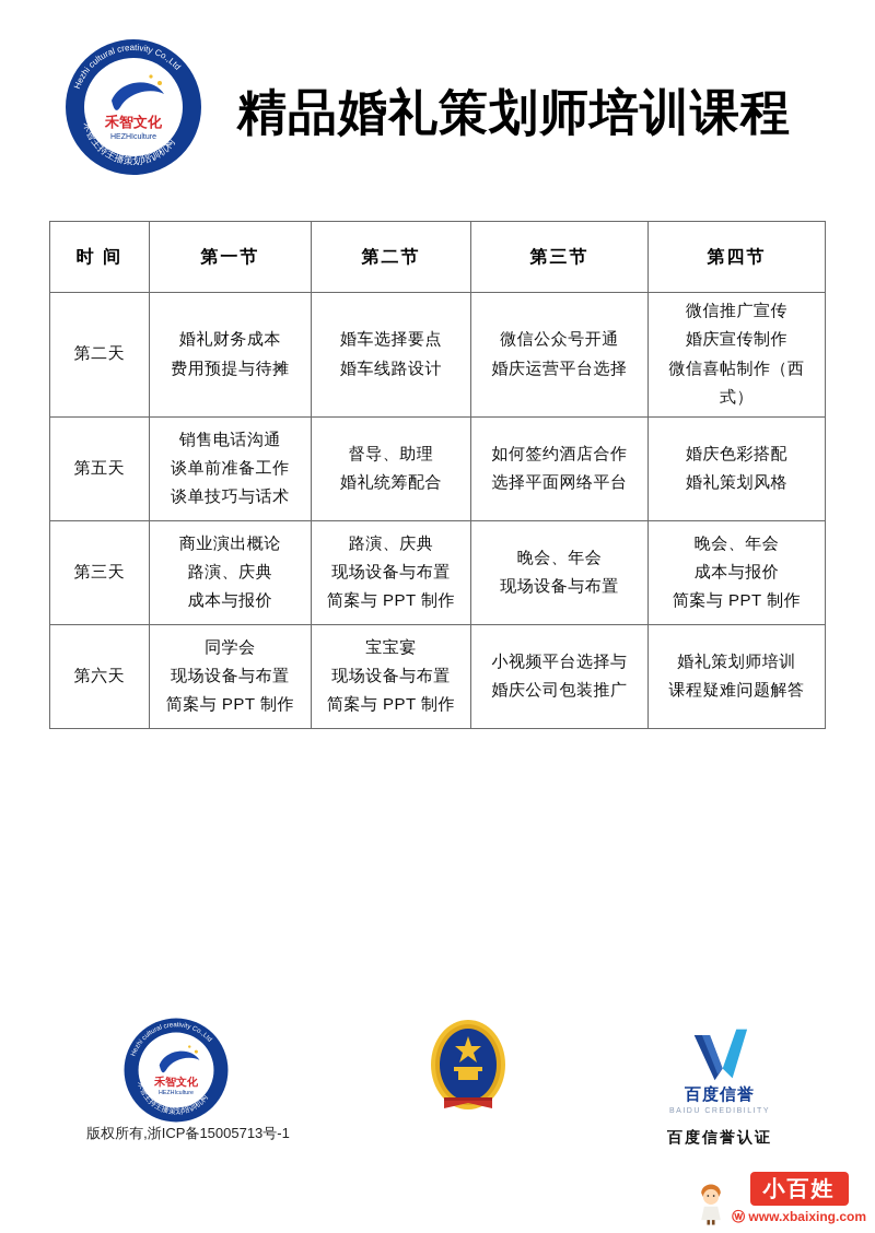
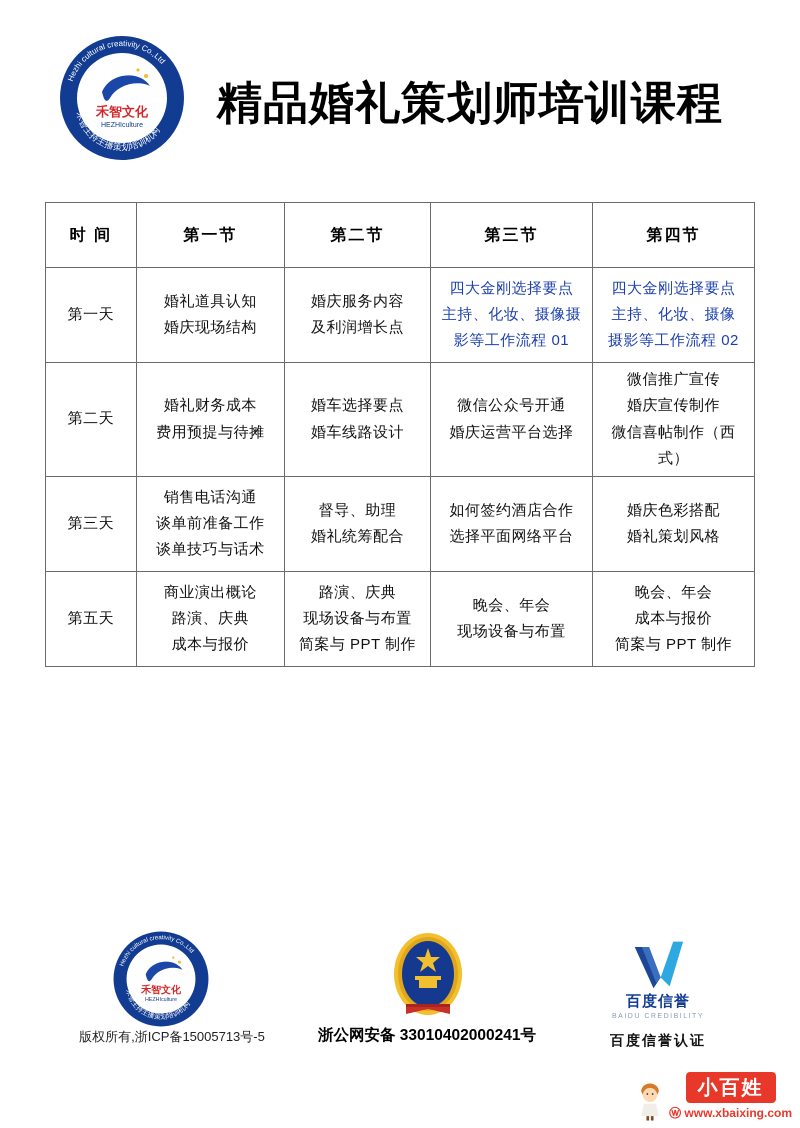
  精品婚礼策划师培训课程
  时 间	第一节	第二节	第三节	第四节
+ 第一天	婚礼道具认知 婚庆现场结构	婚庆服务内容 及利润增长点	四大金刚选择要点 主持、化妆、摄像摄 影等工作流程 01	四大金刚选择要点 主持、化妆、摄像 摄影等工作流程 02
  第二天	婚礼财务成本 费用预提与待摊	婚车选择要点 婚车线路设计	微信公众号开通 婚庆运营平台选择	微信推广宣传 婚庆宣传制作 微信喜帖制作（西式）
- 第五天	销售电话沟通 谈单前准备工作 谈单技巧与话术	督导、助理 婚礼统筹配合	如何签约酒店合作 选择平面网络平台	婚庆色彩搭配 婚礼策划风格
+ 第三天	销售电话沟通 谈单前准备工作 谈单技巧与话术	督导、助理 婚礼统筹配合	如何签约酒店合作 选择平面网络平台	婚庆色彩搭配 婚礼策划风格
- 第三天	商业演出概论 路演、庆典 成本与报价	路演、庆典 现场设备与布置 简案与 PPT 制作	晚会、年会 现场设备与布置	晚会、年会 成本与报价 简案与 PPT 制作
+ 第五天	商业演出概论 路演、庆典 成本与报价	路演、庆典 现场设备与布置 简案与 PPT 制作	晚会、年会 现场设备与布置	晚会、年会 成本与报价 简案与 PPT 制作
- 第六天	同学会 现场设备与布置 简案与 PPT 制作	宝宝宴 现场设备与布置 简案与 PPT 制作	小视频平台选择与 婚庆公司包装推广	婚礼策划师培训 课程疑难问题解答
  百度信誉
  百度信誉认证
- 版权所有,浙ICP备15005713号-1
+ 版权所有,浙ICP备15005713号-5
+ 浙公网安备 33010402000241号
  小百姓
  ⓦ www.xbaixing.com
